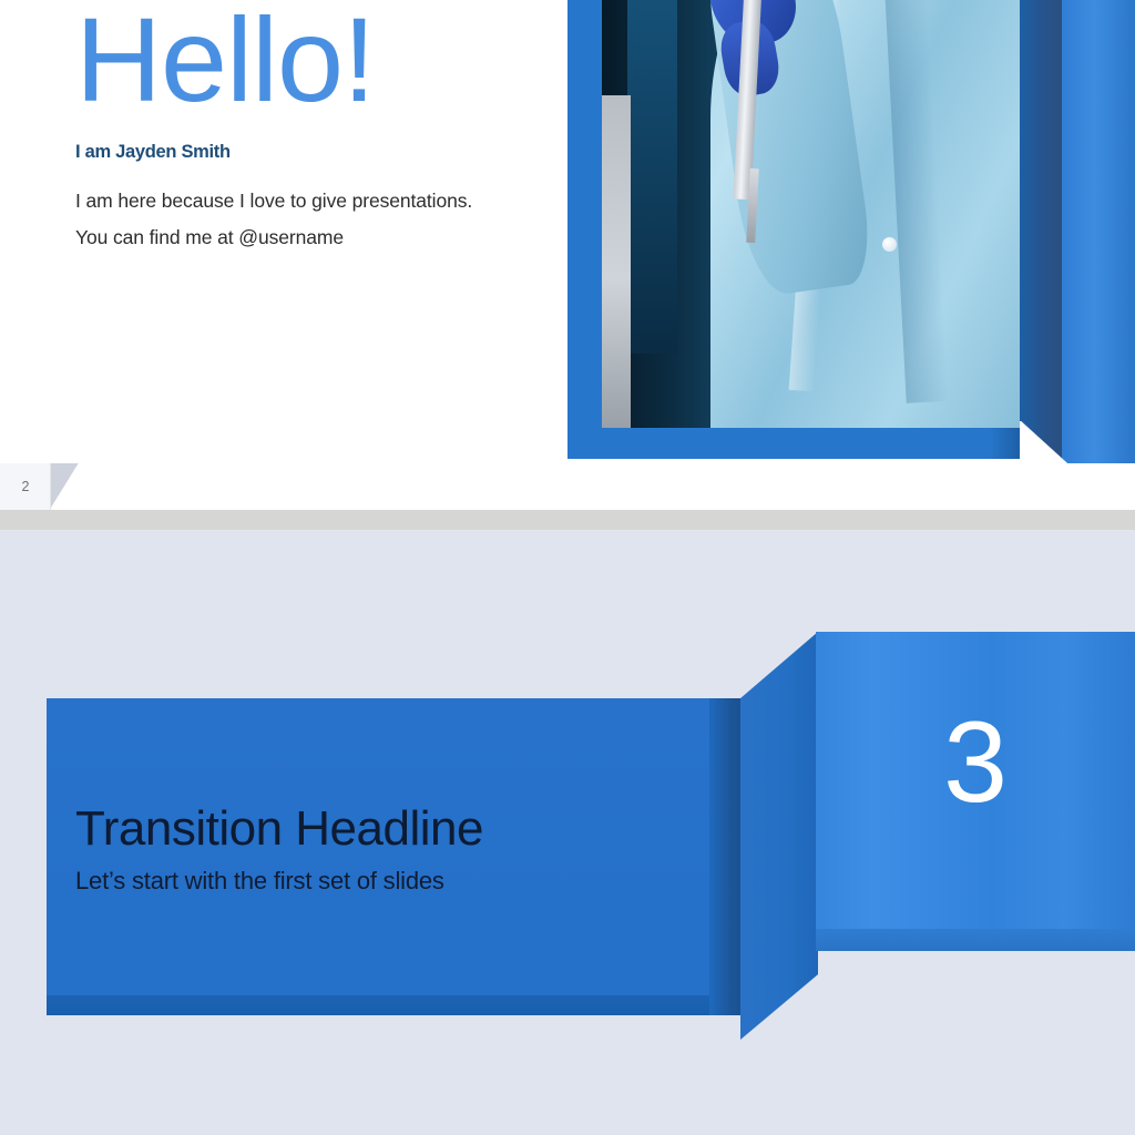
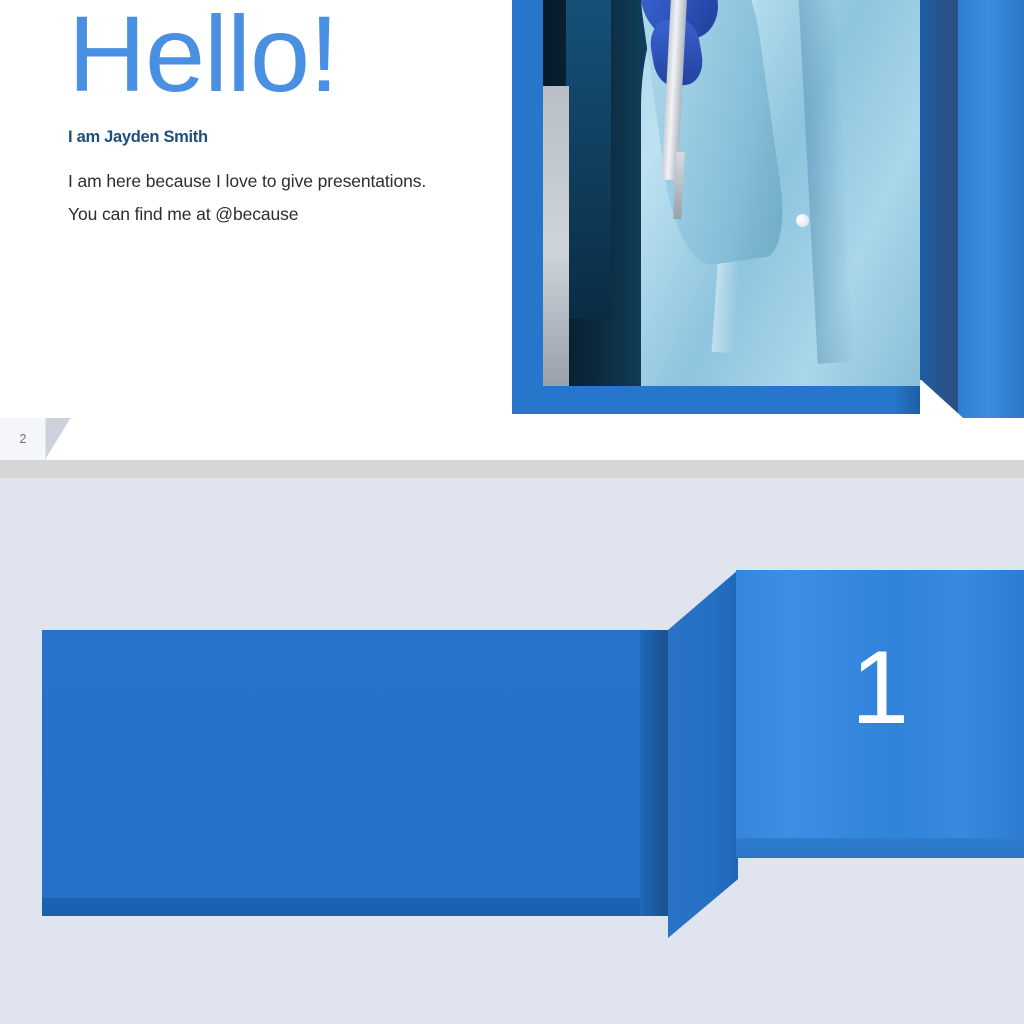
  Hello!
  I am Jayden Smith
  I am here because I love to give presentations.
- You can find me at @username
+ You can find me at @because
  2
- Transition Headline
- Let’s start with the first set of slides
- 3
+ 1
